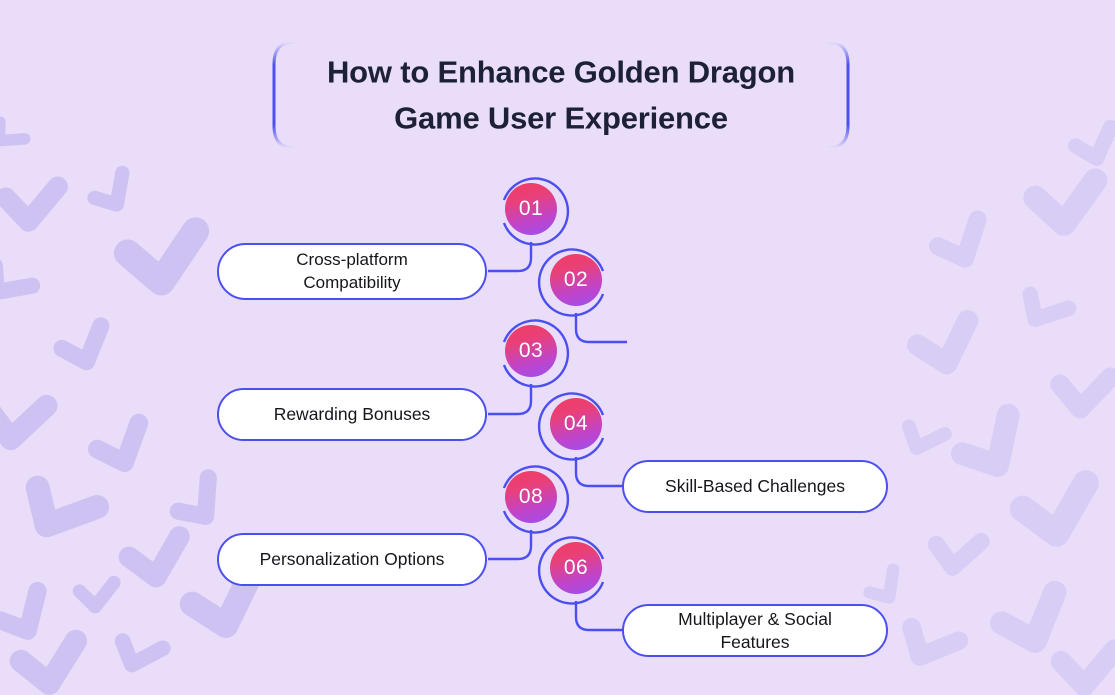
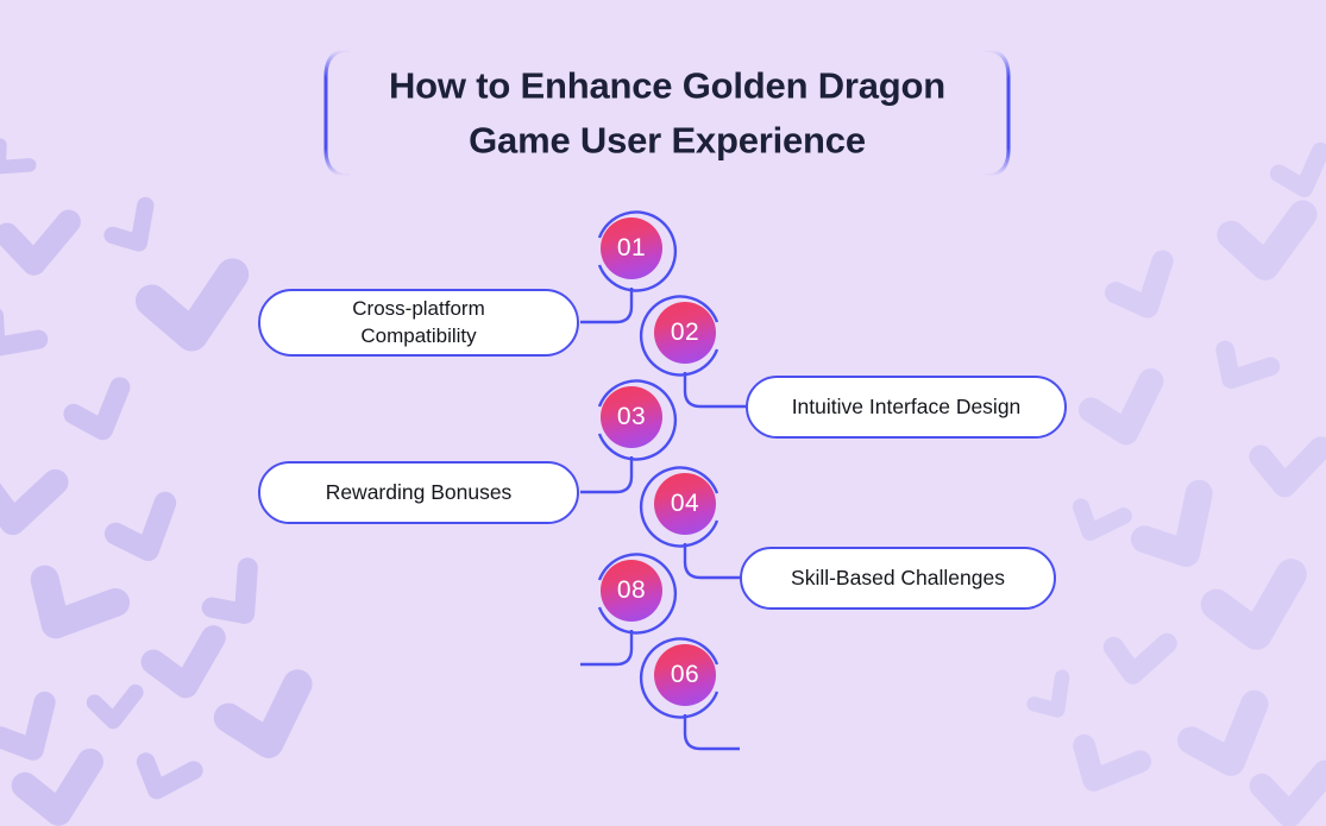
  How to Enhance Golden Dragon
  Game User Experience
  Cross-platform
  Compatibility
+ Intuitive Interface Design
  Rewarding Bonuses
  Skill-Based Challenges
- Personalization Options
- Multiplayer & Social Features
  01
  02
  03
  04
  08
  06
